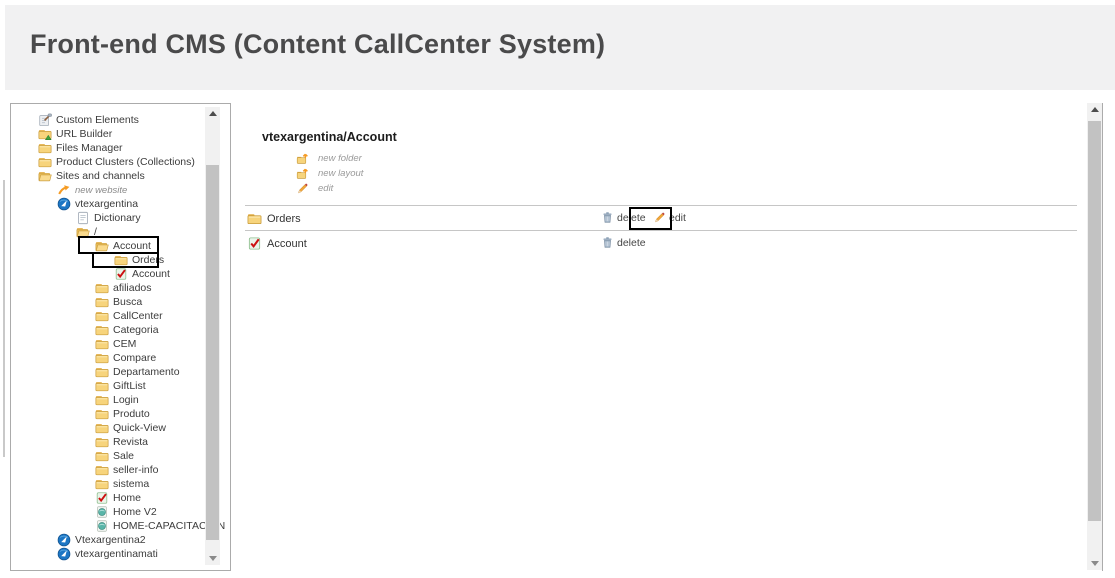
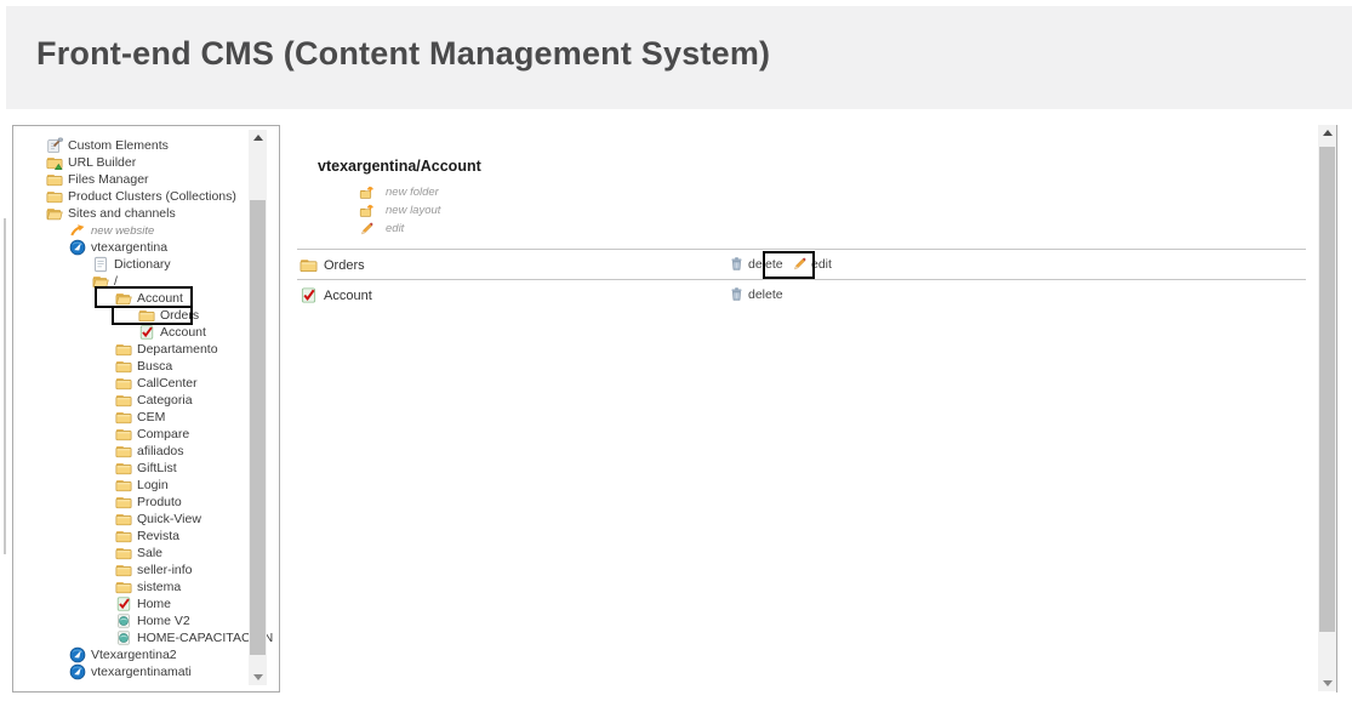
- Front-end CMS (Content CallCenter System)
+ Front-end CMS (Content Management System)
  Custom Elements
  URL Builder
  Files Manager
  Product Clusters (Collections)
  Sites and channels
  new website
  vtexargentina
  Dictionary
  /
  Account
  Orders
  Account
- afiliados
+ Departamento
  Busca
  CallCenter
  Categoria
  CEM
  Compare
- Departamento
+ afiliados
  GiftList
  Login
  Produto
  Quick-View
  Revista
  Sale
  seller-info
  sistema
  Home
  Home V2
  HOME-CAPACITACN
  Vtexargentina2
  vtexargentinamati
  vtexargentina/Account
  new folder
  new layout
  edit
  Orders
  delete
  edit
  Account
  delete
